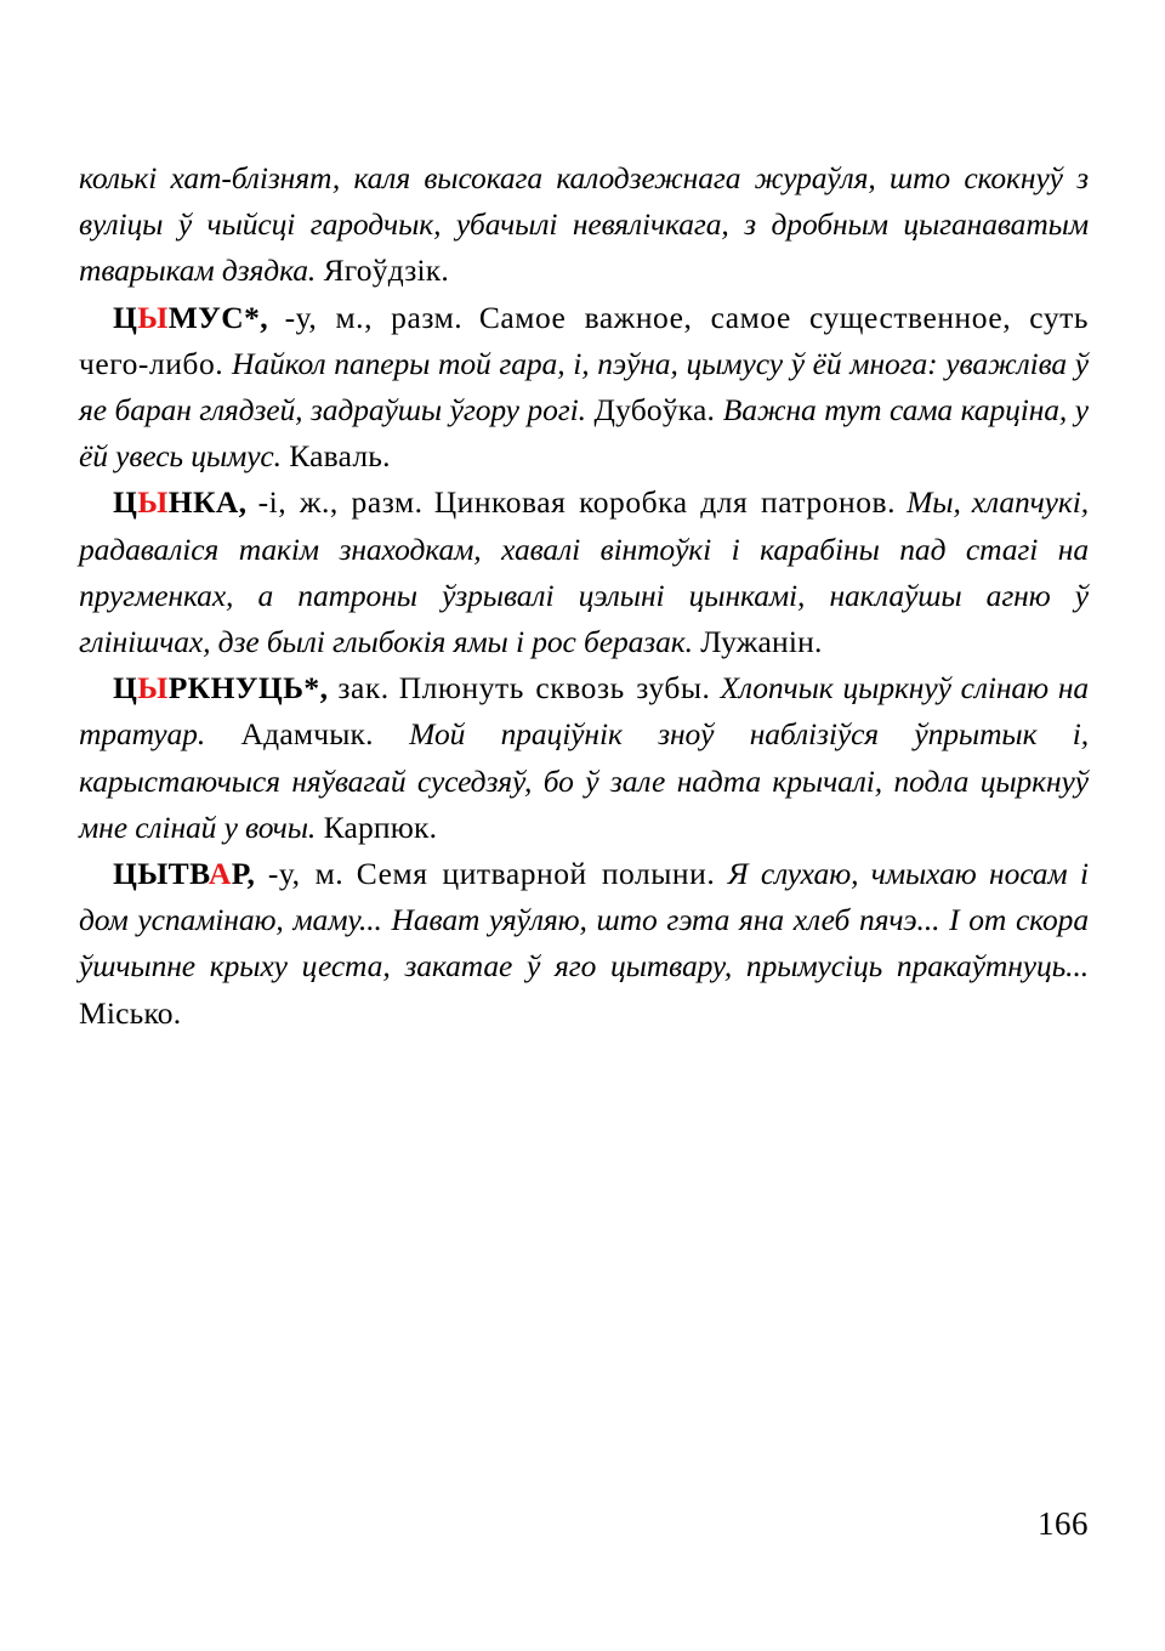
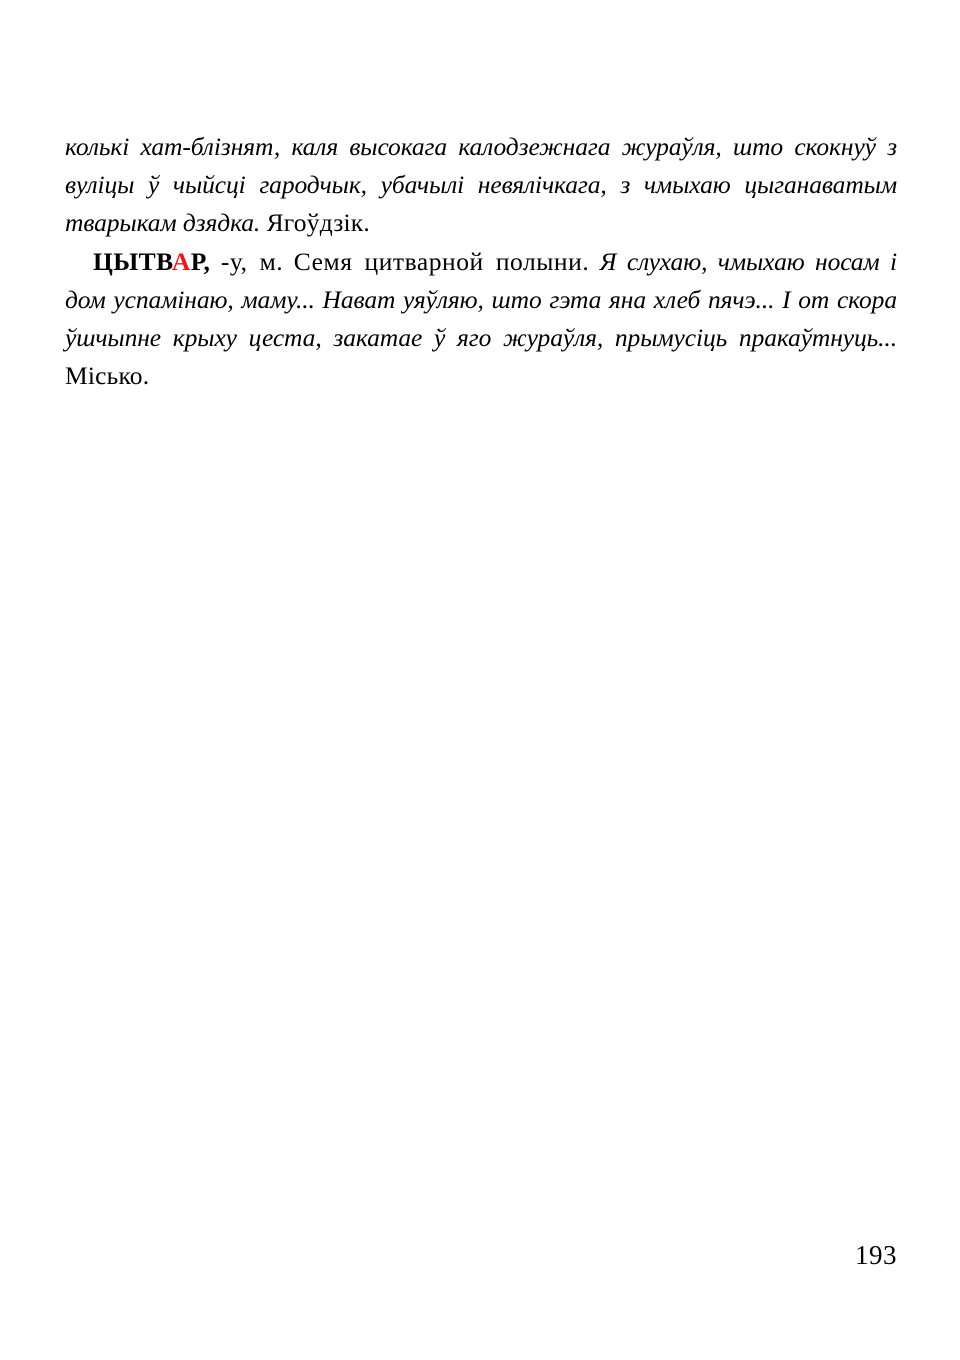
- колькі хат-блізнят, каля высокага калодзежнага жураўля, што скокнуў з вуліцы ў чыйсці гародчык, убачылі невялічкага, з дробным цыганаватым тварыкам дзядка. Ягоўдзік.
+ колькі хат-блізнят, каля высокага калодзежнага жураўля, што скокнуў з вуліцы ў чыйсці гародчык, убачылі невялічкага, з чмыхаю цыганаватым тварыкам дзядка. Ягоўдзік.
- ЦЫМУС*, -у, м., разм. Самое важное, самое существенное, суть чего-либо. Найкол паперы той гара, і, пэўна, цымусу ў ёй многа: уважліва ў яе баран глядзей, задраўшы ўгору рогі. Дубоўка. Важна тут сама карціна, у ёй увесь цымус. Каваль.
- ЦЫНКА, -і, ж., разм. Цинковая коробка для патронов. Мы, хлапчукі, радаваліся такім знаходкам, хавалі вінтоўкі і карабіны пад стагі на пругменках, а патроны ўзрывалі цэлыні цынкамі, наклаўшы агню ў глінішчах, дзе былі глыбокія ямы і рос беразак. Лужанін.
- ЦЫРКНУЦЬ*, зак. Плюнуть сквозь зубы. Хлопчык цыркнуў слінаю на тратуар. Адамчык. Мой праціўнік зноў наблізіўся ўпрытык і, карыстаючыся няўвагай суседзяў, бо ў зале надта крычалі, подла цыркнуў мне слінай у вочы. Карпюк.
- ЦЫТВАР, -у, м. Семя цитварной полыни. Я слухаю, чмыхаю носам і дом успамінаю, маму... Нават уяўляю, што гэта яна хлеб пячэ... І от скора ўшчыпне крыху цеста, закатае ў яго цытвару, прымусіць пракаўтнуць... Місько.
+ ЦЫТВАР, -у, м. Семя цитварной полыни. Я слухаю, чмыхаю носам і дом успамінаю, маму... Нават уяўляю, што гэта яна хлеб пячэ... І от скора ўшчыпне крыху цеста, закатае ў яго жураўля, прымусіць пракаўтнуць... Місько.
- 166
+ 193
